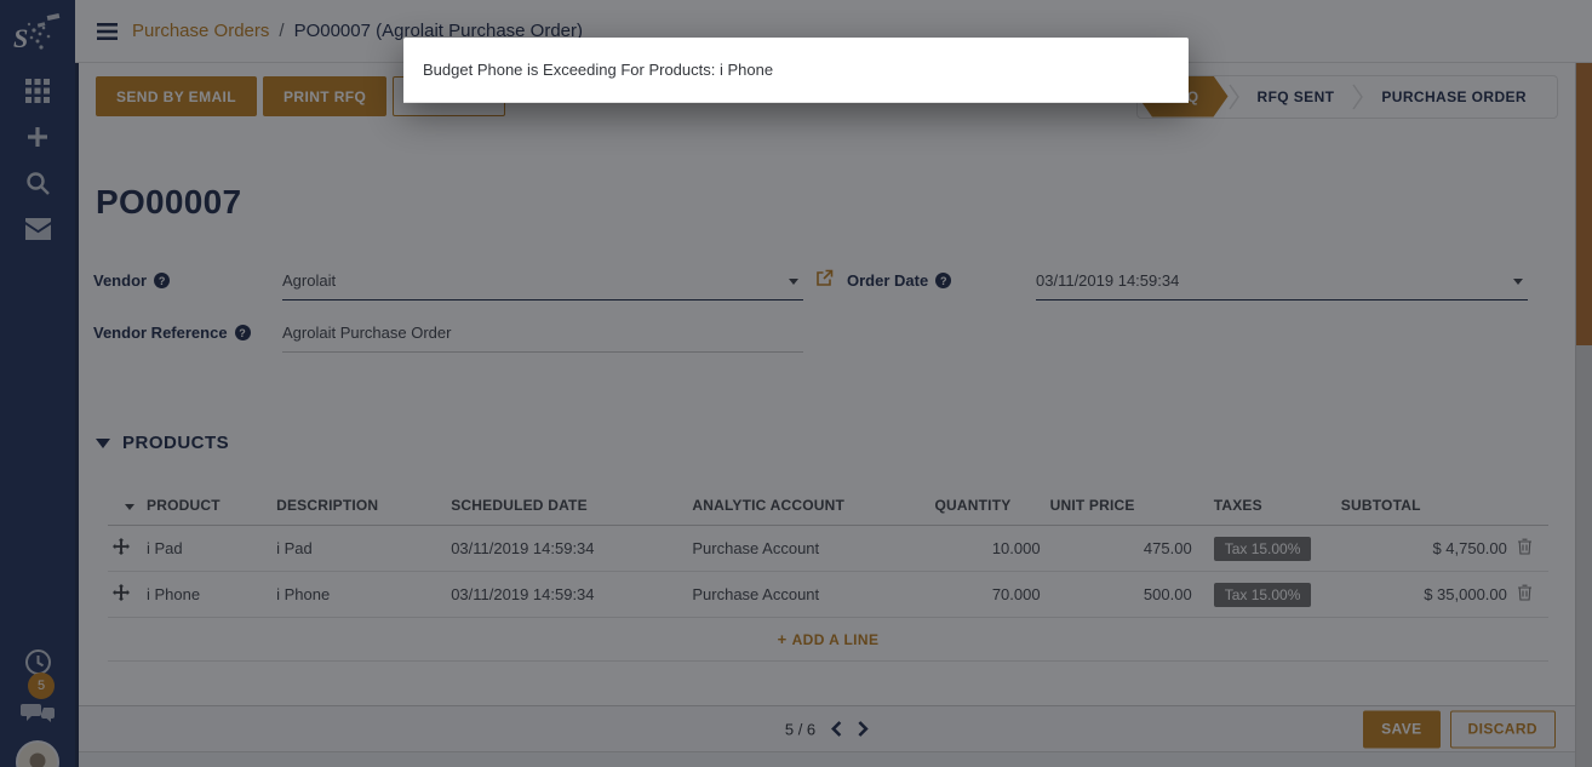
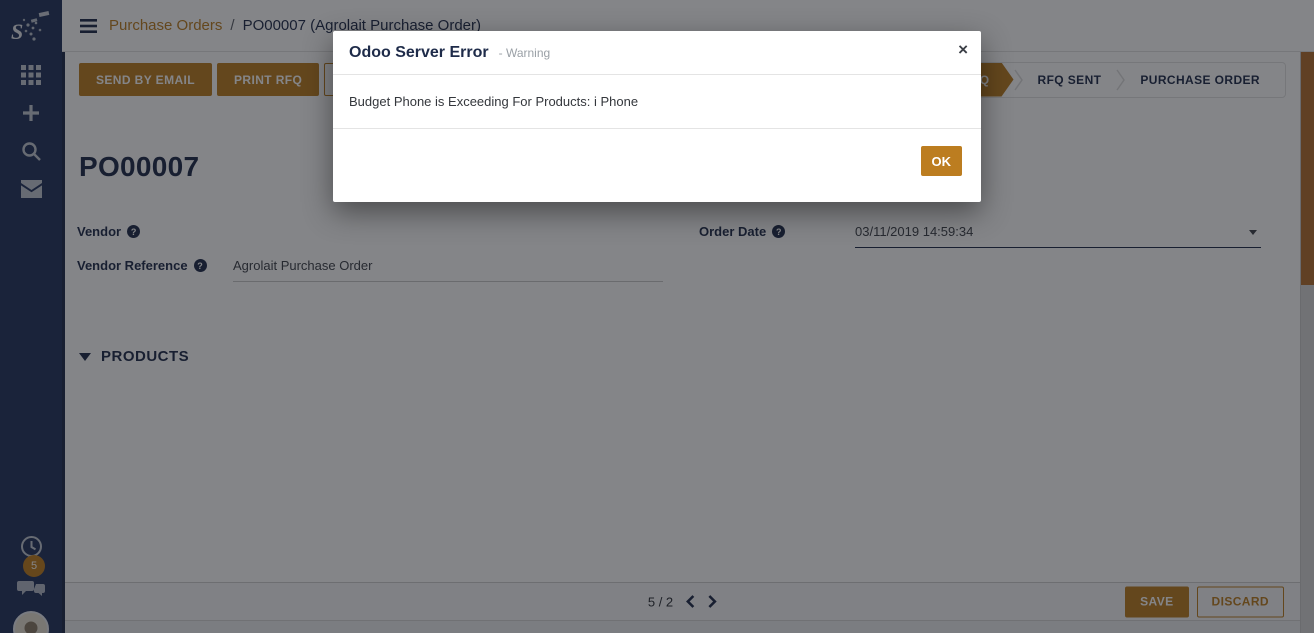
  S
  5
  Purchase Orders
  /
  PO00007 (Agrolait Purchase Order)
  SEND BY EMAIL
  PRINT RFQ
  RFQ SENT
  PURCHASE ORDER
  PO00007
  Vendor
  ?
- Agrolait
  Vendor Reference
  ?
  Agrolait Purchase Order
  Order Date
  ?
  03/11/2019 14:59:34
  PRODUCTS
- 	PRODUCT	DESCRIPTION	SCHEDULED DATE	ANALYTIC ACCOUNT	QUANTITY	UNIT PRICE	TAXES	SUBTOTAL
- 	i Pad	i Pad	03/11/2019 14:59:34	Purchase Account	10.000	475.00	Tax 15.00%	$ 4,750.00
- 	i Phone	i Phone	03/11/2019 14:59:34	Purchase Account	70.000	500.00	Tax 15.00%	$ 35,000.00
- + ADD A LINE
- 5 / 6
+ 5 / 2
  SAVE
  DISCARD
+ Odoo Server Error
+ - Warning
+ ×
  Budget Phone is Exceeding For Products: i Phone
+ OK
